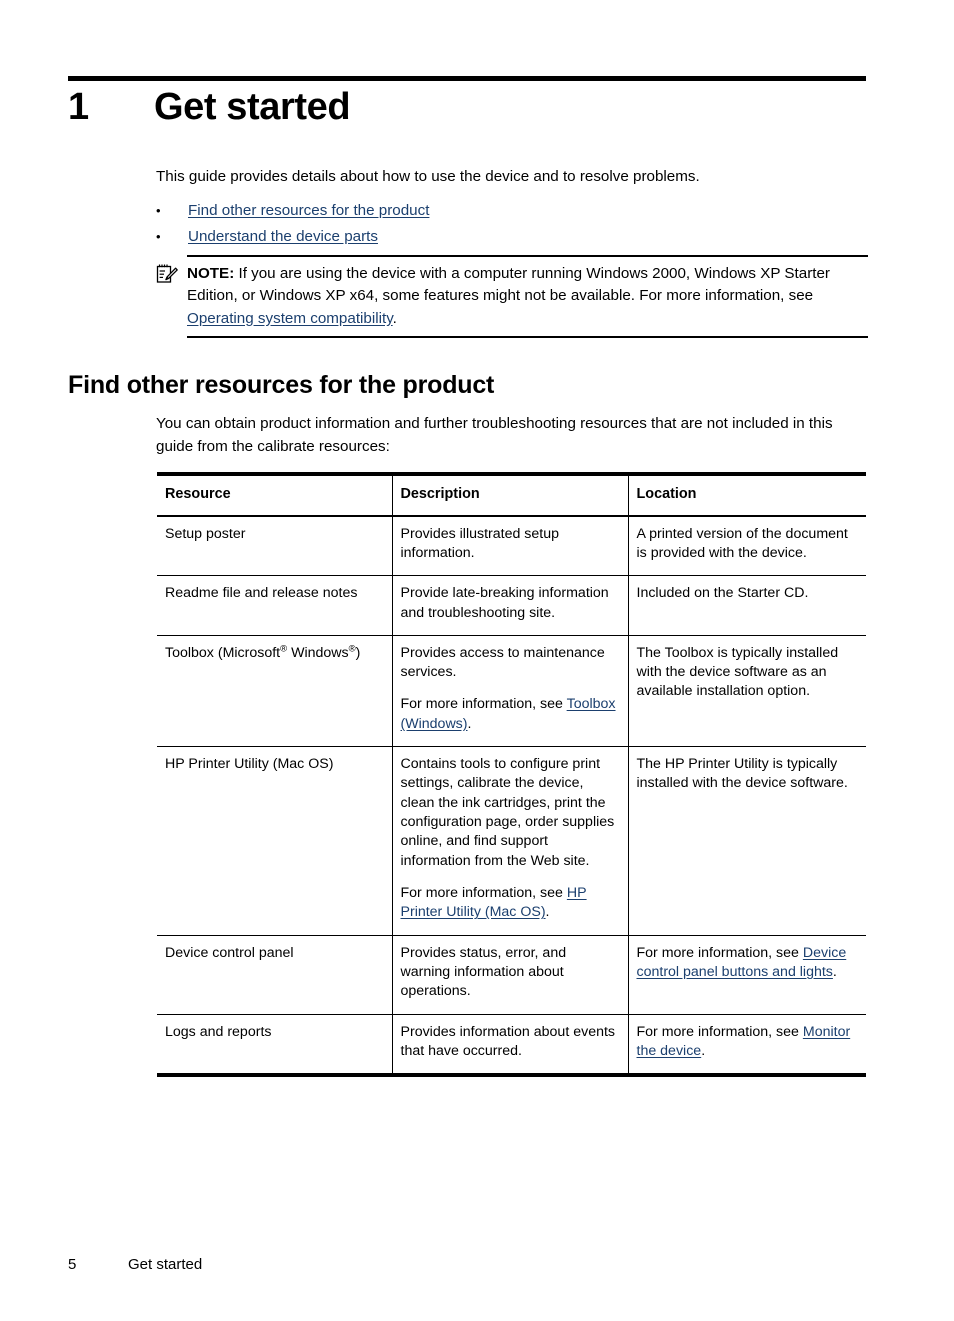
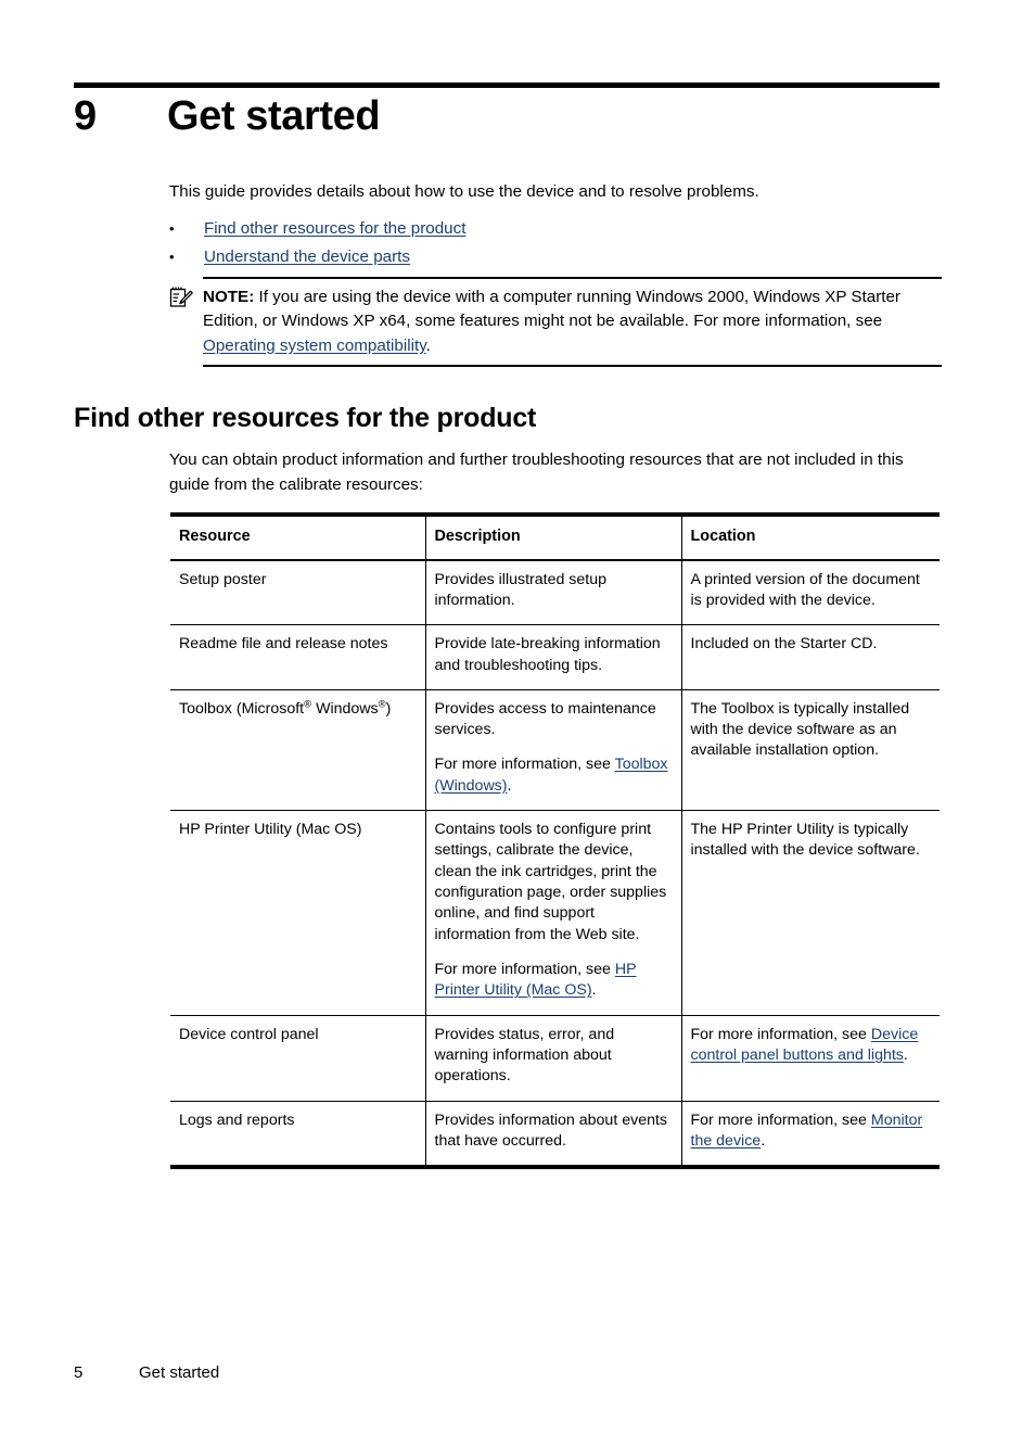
- 1
+ 9
  Get started
  This guide provides details about how to use the device and to resolve problems.
  •
  Find other resources for the product
  •
  Understand the device parts
  NOTE: If you are using the device with a computer running Windows 2000, Windows XP Starter Edition, or Windows XP x64, some features might not be available. For more information, see Operating system compatibility.
  Find other resources for the product
  You can obtain product information and further troubleshooting resources that are not included in this guide from the calibrate resources:
  Resource	Description	Location
  Setup poster	Provides illustrated setup information.	A printed version of the document is provided with the device.
- Readme file and release notes	Provide late-breaking information and troubleshooting site.	Included on the Starter CD.
+ Readme file and release notes	Provide late-breaking information and troubleshooting tips.	Included on the Starter CD.
  Toolbox (Microsoft® Windows®)	Provides access to maintenance services. For more information, see Toolbox (Windows).	The Toolbox is typically installed with the device software as an available installation option.
  HP Printer Utility (Mac OS)	Contains tools to configure print settings, calibrate the device, clean the ink cartridges, print the configuration page, order supplies online, and find support information from the Web site. For more information, see HP Printer Utility (Mac OS).	The HP Printer Utility is typically installed with the device software.
  Device control panel	Provides status, error, and warning information about operations.	For more information, see Device control panel buttons and lights.
  Logs and reports	Provides information about events that have occurred.	For more information, see Monitor the device.
  5
  Get started
